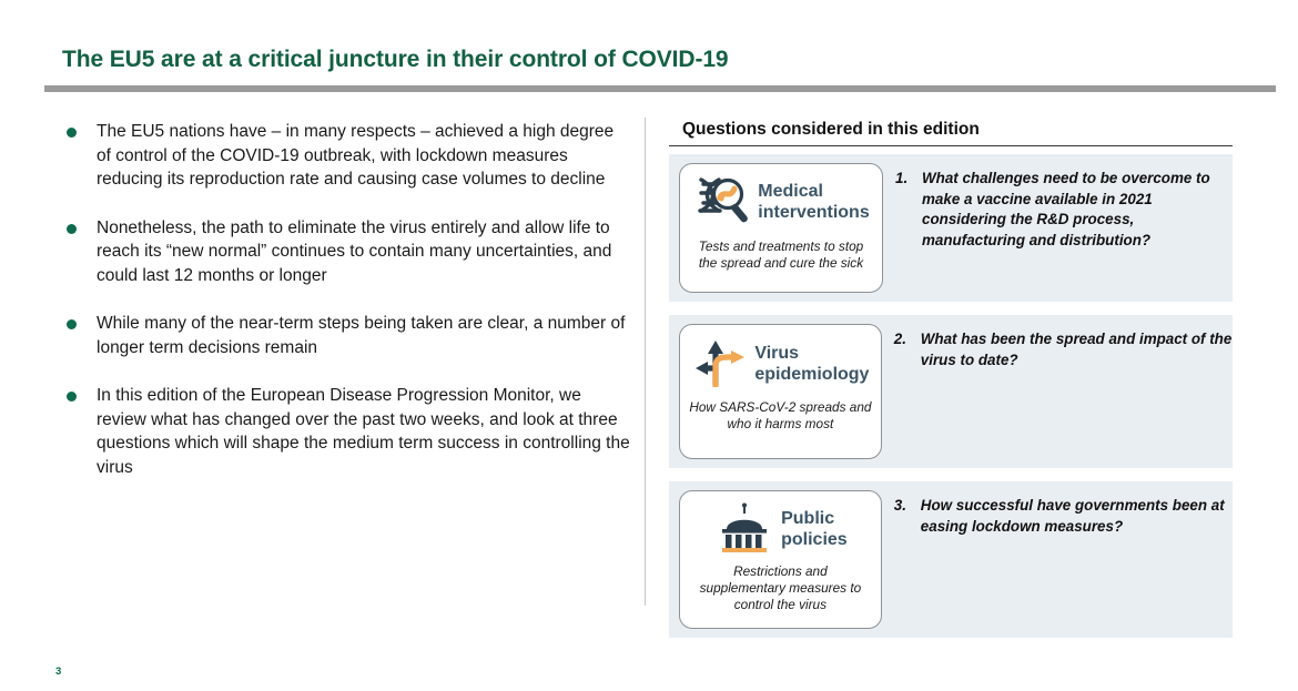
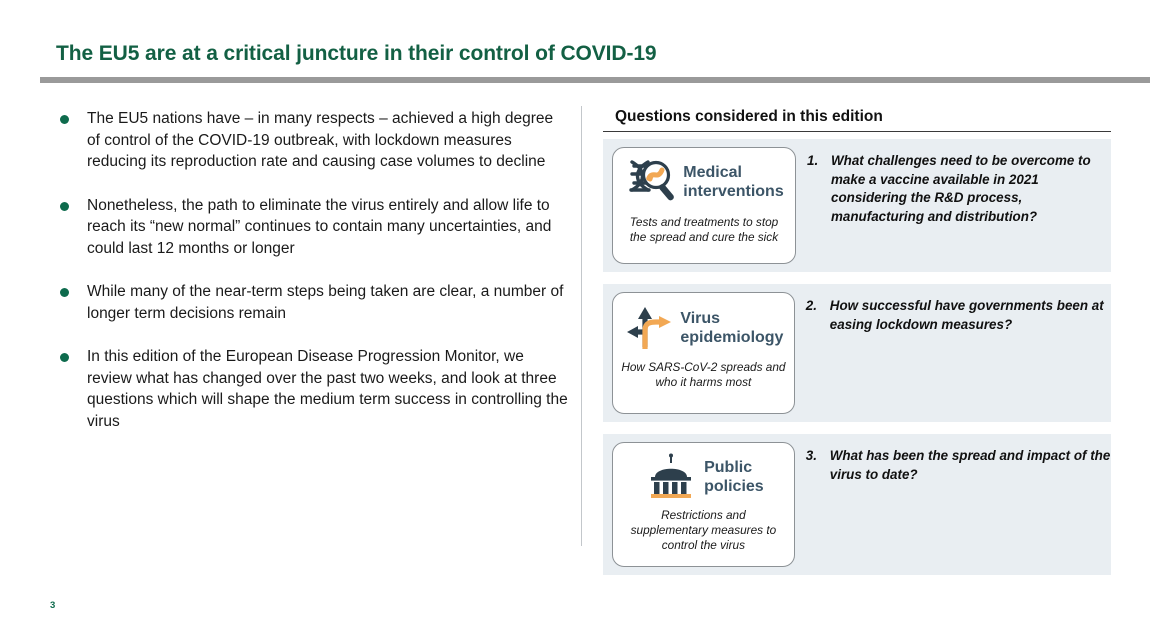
  The EU5 are at a critical juncture in their control of COVID-19
  The EU5 nations have – in many respects – achieved a high degree of control of the COVID-19 outbreak, with lockdown measures reducing its reproduction rate and causing case volumes to decline
  Nonetheless, the path to eliminate the virus entirely and allow life to reach its “new normal” continues to contain many uncertainties, and could last 12 months or longer
  While many of the near-term steps being taken are clear, a number of longer term decisions remain
  In this edition of the European Disease Progression Monitor, we review what has changed over the past two weeks, and look at three questions which will shape the medium term success in controlling the virus
  Questions considered in this edition
  Medical
  interventions
  Tests and treatments to stop the spread and cure the sick
  1.
  What challenges need to be overcome to make a vaccine available in 2021 considering the R&D process, manufacturing and distribution?
  Virus
  epidemiology
  How SARS-CoV-2 spreads and who it harms most
  2.
- What has been the spread and impact of the virus to date?
+ How successful have governments been at easing lockdown measures?
  Public
  policies
  Restrictions and supplementary measures to control the virus
  3.
- How successful have governments been at easing lockdown measures?
+ What has been the spread and impact of the virus to date?
  3
